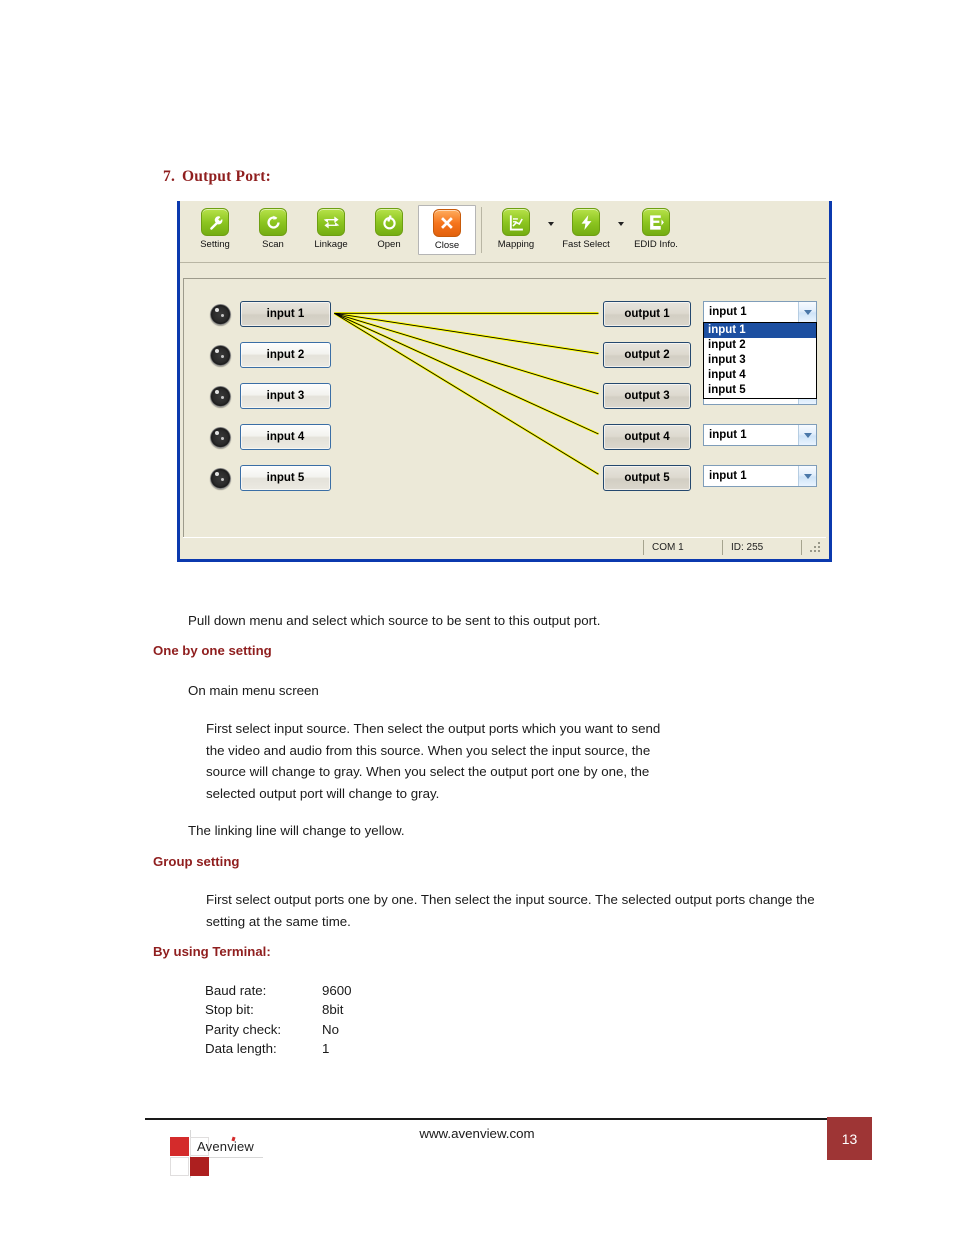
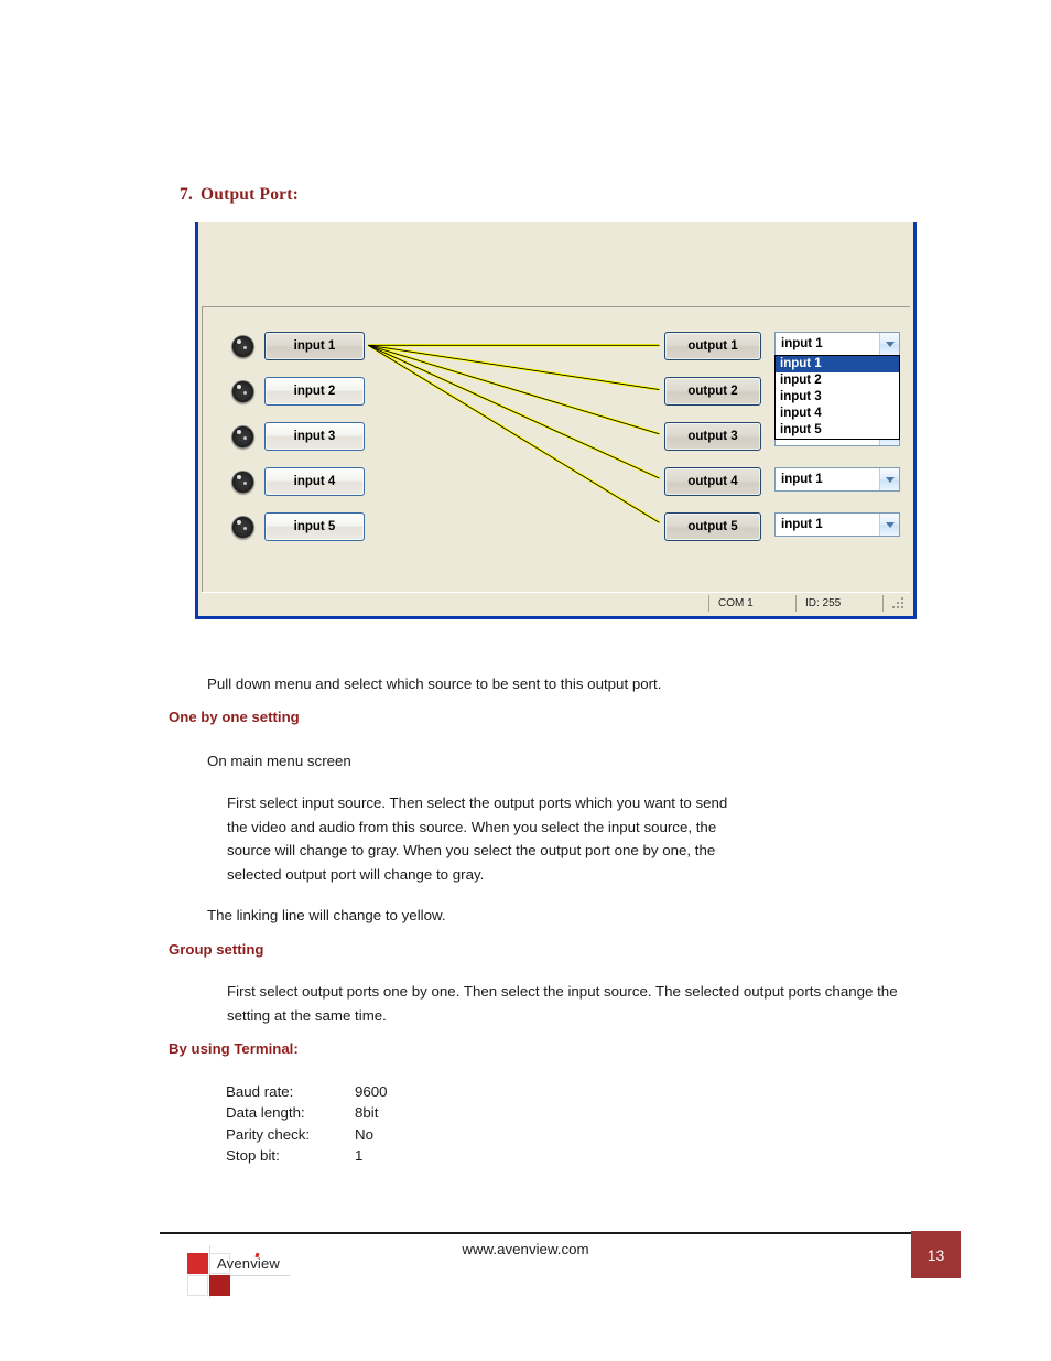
  7. Output Port:
- Setting
- Scan
- Linkage
- Open
- Close
- Mapping
- Fast Select
- EDID Info.
  input 1
  input 2
  input 3
  input 4
  input 5
  output 1
  output 2
  output 3
  output 4
  output 5
  input 1
  input 1
  input 2
  input 3
  input 4
  input 5
  input 1
  input 1
  COM 1
  ID: 255
  Pull down menu and select which source to be sent to this output port.
  One by one setting
  On main menu screen
  First select input source. Then select the output ports which you want to send the video and audio from this source. When you select the input source, the source will change to gray. When you select the output port one by one, the selected output port will change to gray.
  The linking line will change to yellow.
  Group setting
  First select output ports one by one. Then select the input source. The selected output ports change the setting at the same time.
  By using Terminal:
  Baud rate:
  9600
- Stop bit:
+ Data length:
  8bit
  Parity check:
  No
- Data length:
+ Stop bit:
  1
  www.avenview.com
  13
  Avenview
